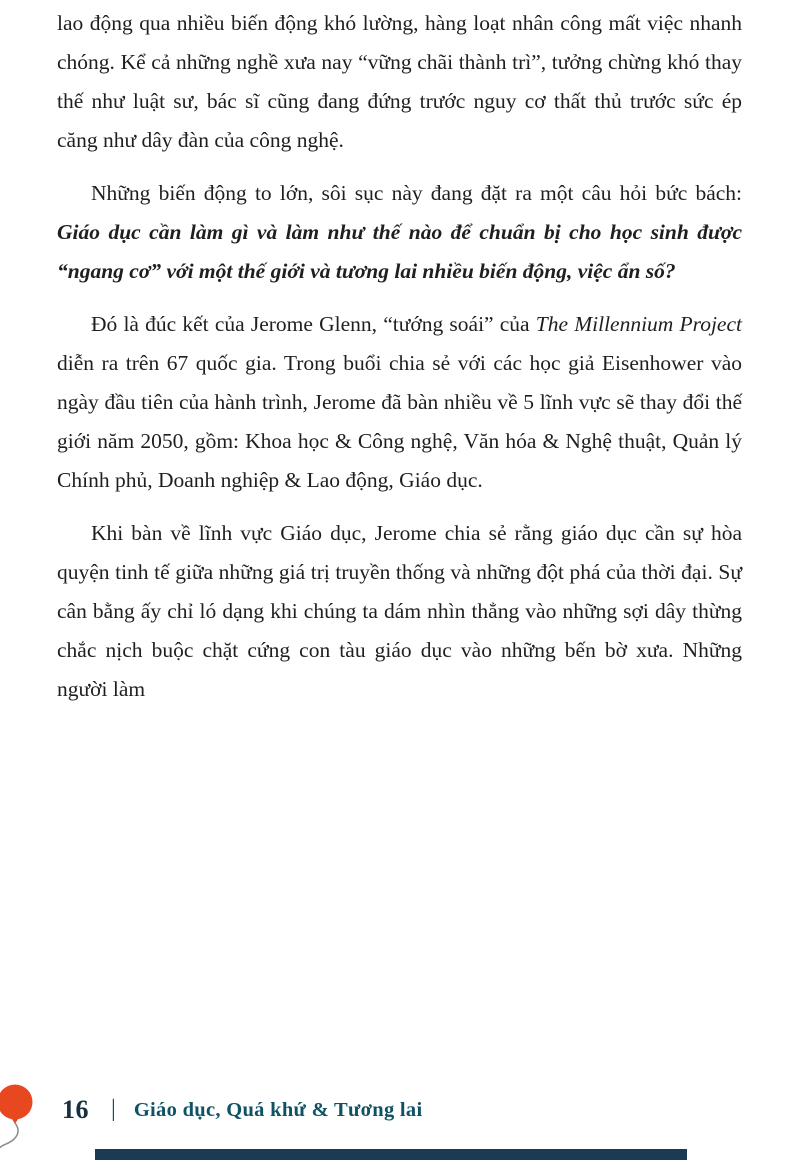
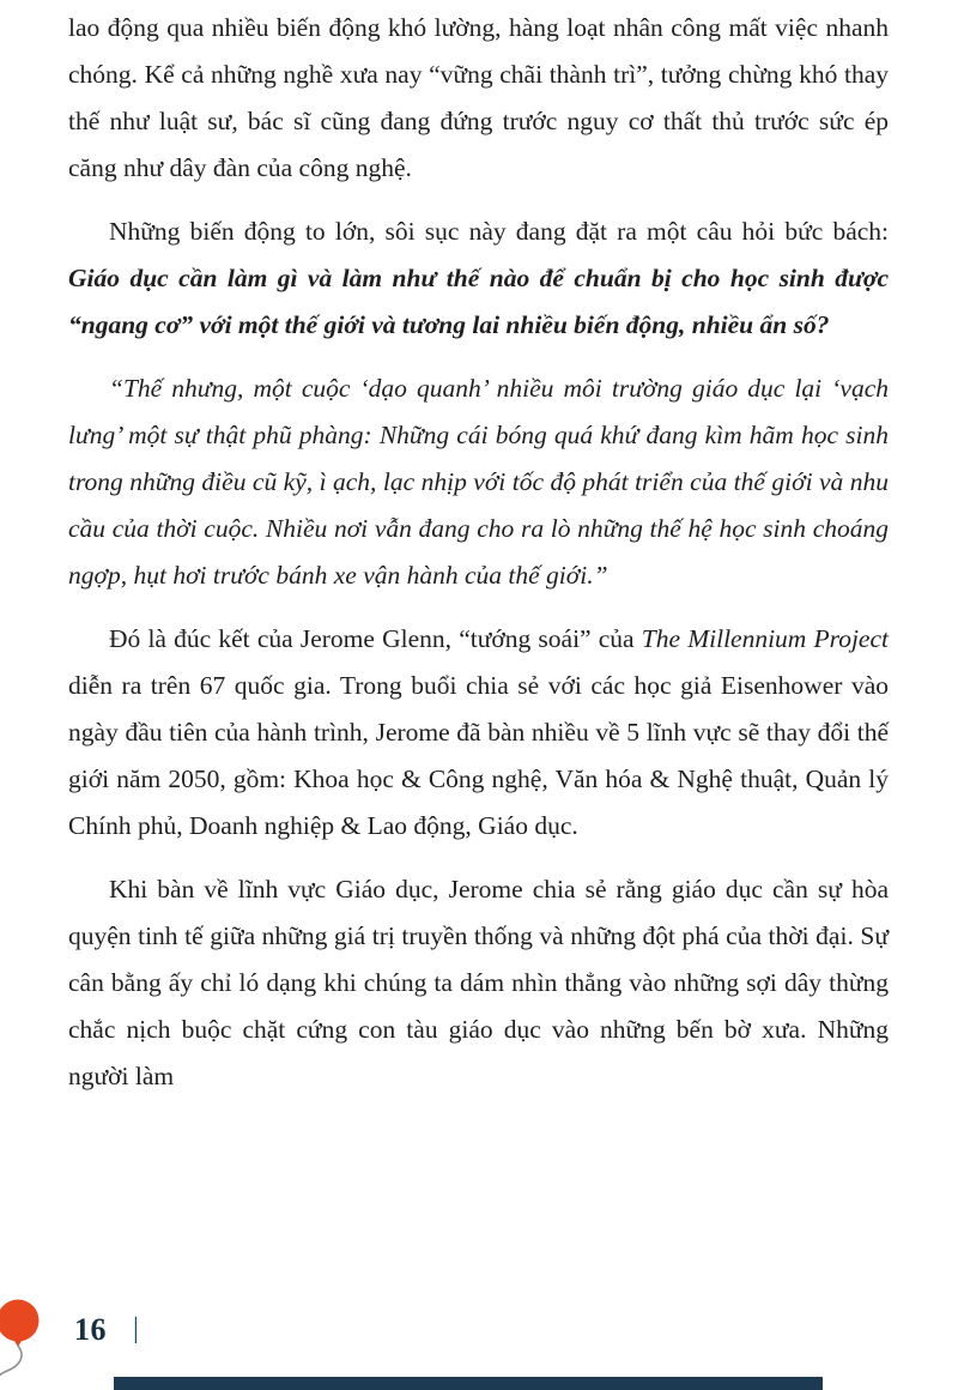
  lao động qua nhiều biến động khó lường, hàng loạt nhân công mất việc nhanh chóng. Kể cả những nghề xưa nay “vững chãi thành trì”, tưởng chừng khó thay thế như luật sư, bác sĩ cũng đang đứng trước nguy cơ thất thủ trước sức ép căng như dây đàn của công nghệ.
- Những biến động to lớn, sôi sục này đang đặt ra một câu hỏi bức bách: Giáo dục cần làm gì và làm như thế nào để chuẩn bị cho học sinh được “ngang cơ” với một thế giới và tương lai nhiều biến động, việc ẩn số?
+ Những biến động to lớn, sôi sục này đang đặt ra một câu hỏi bức bách: Giáo dục cần làm gì và làm như thế nào để chuẩn bị cho học sinh được “ngang cơ” với một thế giới và tương lai nhiều biến động, nhiều ẩn số?
+ “Thế nhưng, một cuộc ‘dạo quanh’ nhiều môi trường giáo dục lại ‘vạch lưng’ một sự thật phũ phàng: Những cái bóng quá khứ đang kìm hãm học sinh trong những điều cũ kỹ, ì ạch, lạc nhịp với tốc độ phát triển của thế giới và nhu cầu của thời cuộc. Nhiều nơi vẫn đang cho ra lò những thế hệ học sinh choáng ngợp, hụt hơi trước bánh xe vận hành của thế giới.”
  Đó là đúc kết của Jerome Glenn, “tướng soái” của The Millennium Project diễn ra trên 67 quốc gia. Trong buổi chia sẻ với các học giả Eisenhower vào ngày đầu tiên của hành trình, Jerome đã bàn nhiều về 5 lĩnh vực sẽ thay đổi thế giới năm 2050, gồm: Khoa học & Công nghệ, Văn hóa & Nghệ thuật, Quản lý Chính phủ, Doanh nghiệp & Lao động, Giáo dục.
  Khi bàn về lĩnh vực Giáo dục, Jerome chia sẻ rằng giáo dục cần sự hòa quyện tinh tế giữa những giá trị truyền thống và những đột phá của thời đại. Sự cân bằng ấy chỉ ló dạng khi chúng ta dám nhìn thẳng vào những sợi dây thừng chắc nịch buộc chặt cứng con tàu giáo dục vào những bến bờ xưa. Những người làm
  16
  |
- Giáo dục, Quá khứ & Tương lai
